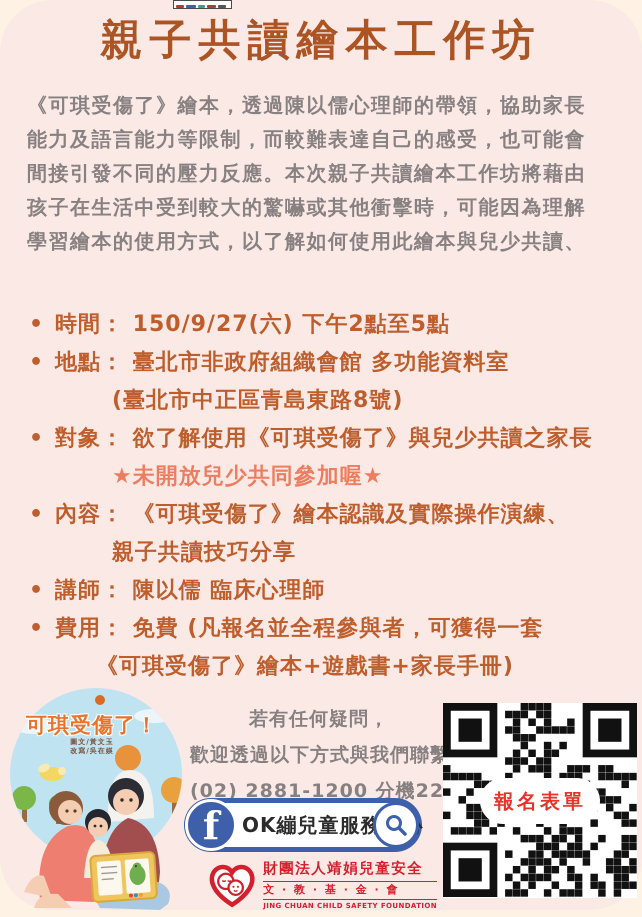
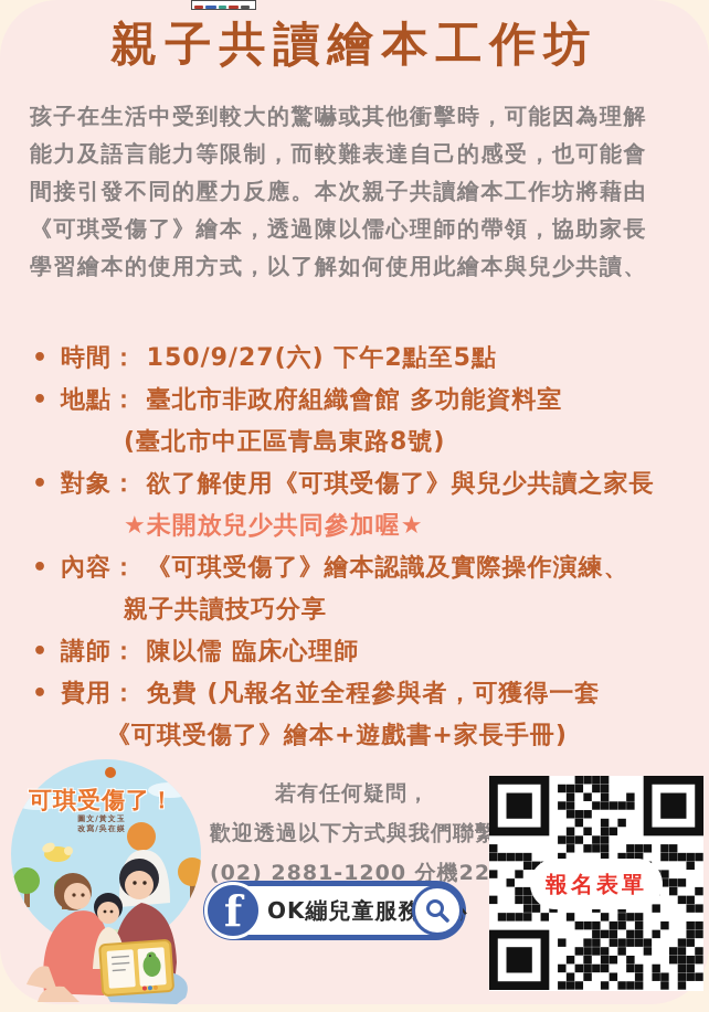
  親子共讀繪本工作坊
- 《可琪受傷了》繪本，透過陳以儒心理師的帶領，協助家長
+ 孩子在生活中受到較大的驚嚇或其他衝擊時，可能因為理解
  能力及語言能力等限制，而較難表達自己的感受，也可能會
  間接引發不同的壓力反應。本次親子共讀繪本工作坊將藉由
- 孩子在生活中受到較大的驚嚇或其他衝擊時，可能因為理解
+ 《可琪受傷了》繪本，透過陳以儒心理師的帶領，協助家長
  學習繪本的使用方式，以了解如何使用此繪本與兒少共讀、
  •
  時間： 150/9/27(六) 下午2點至5點
  •
  地點： 臺北市非政府組織會館 多功能資料室
  (臺北市中正區青島東路8號)
  •
  對象： 欲了解使用《可琪受傷了》與兒少共讀之家長
  ★未開放兒少共同參加喔★
  •
  內容： 《可琪受傷了》繪本認識及實際操作演練、
  親子共讀技巧分享
  •
  講師： 陳以儒 臨床心理師
  •
  費用： 免費 (凡報名並全程參與者，可獲得一套
  《可琪受傷了》繪本+遊戲書+家長手冊)
  可琪受傷了！
  圖文/黃文玉
  改寫/吳在媖
  若有任何疑問，
  歡迎透過以下方式與我們聯繫
  (02) 2881-1200 分機22
  f
  OK繃兒童服務
- 財團法人靖娟兒童安全
- 文 · 教 · 基 · 金 · 會
- JING CHUAN CHILD SAFETY FOUNDATION
  報名表單
